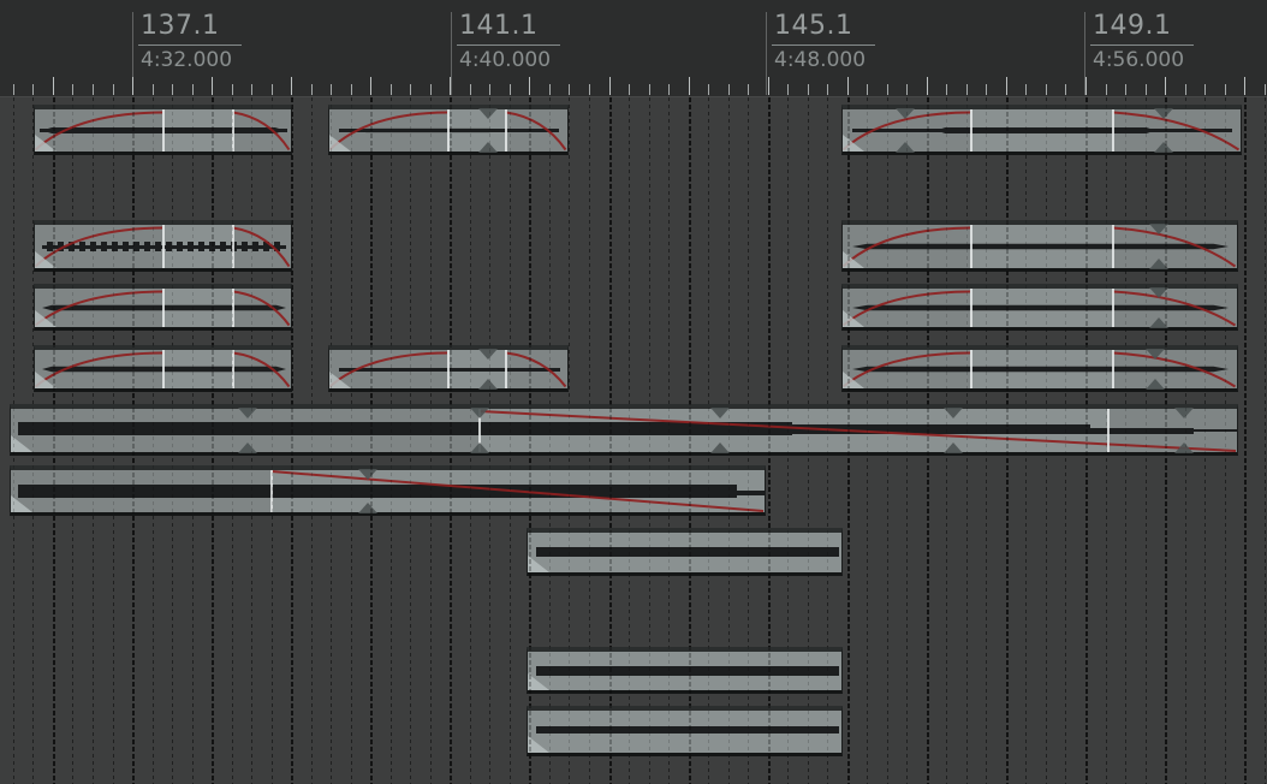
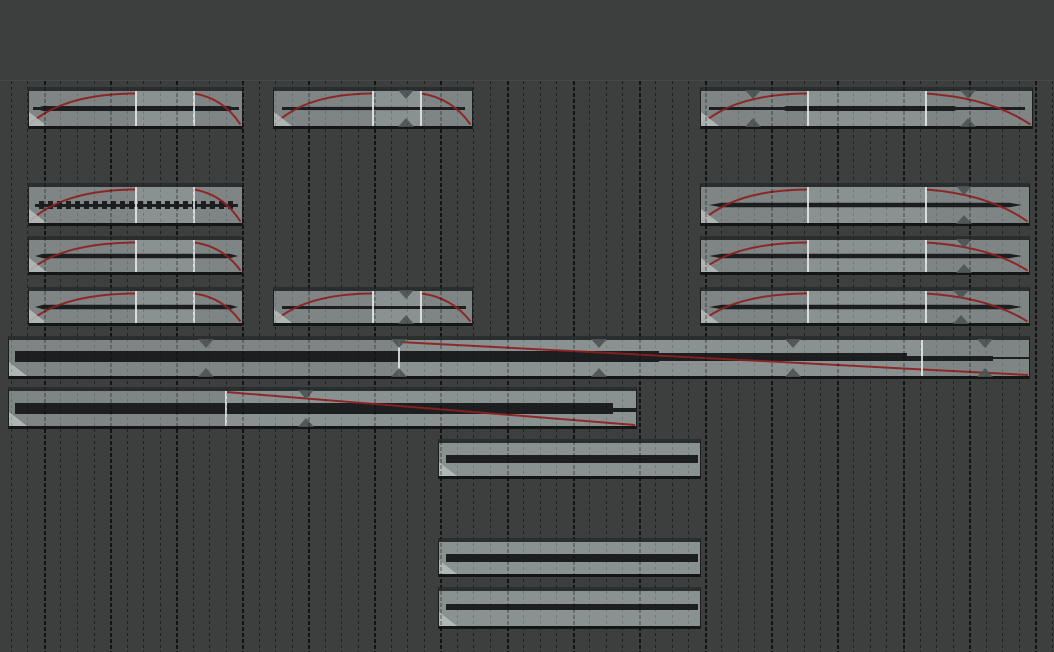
- 137.1
- 4:32.000
- 141.1
- 4:40.000
- 145.1
- 4:48.000
- 149.1
- 4:56.000
